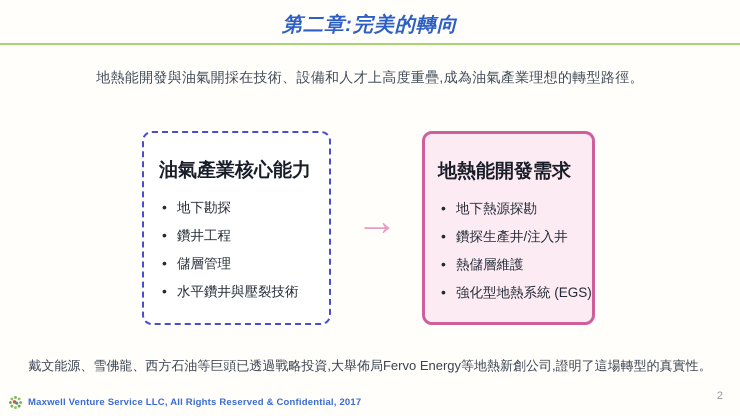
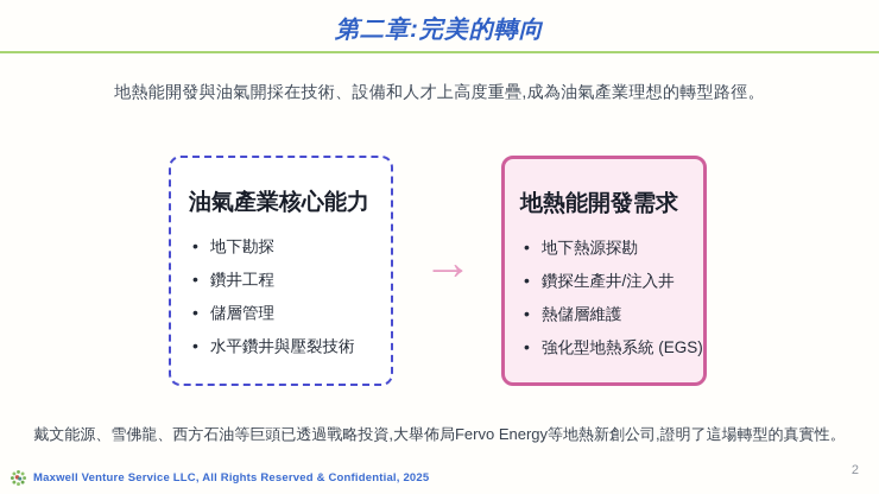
  第二章:完美的轉向
  地熱能開發與油氣開採在技術、設備和人才上高度重疊,成為油氣產業理想的轉型路徑。
  油氣產業核心能力
  地下勘探
  鑽井工程
  儲層管理
  水平鑽井與壓裂技術
  →
  地熱能開發需求
  地下熱源探勘
  鑽探生產井/注入井
  熱儲層維護
  強化型地熱系統 (EGS)
  戴文能源、雪佛龍、西方石油等巨頭已透過戰略投資,大舉佈局Fervo Energy等地熱新創公司,證明了這場轉型的真實性。
- Maxwell Venture Service LLC, All Rights Reserved & Confidential, 2017
+ Maxwell Venture Service LLC, All Rights Reserved & Confidential, 2025
  2
